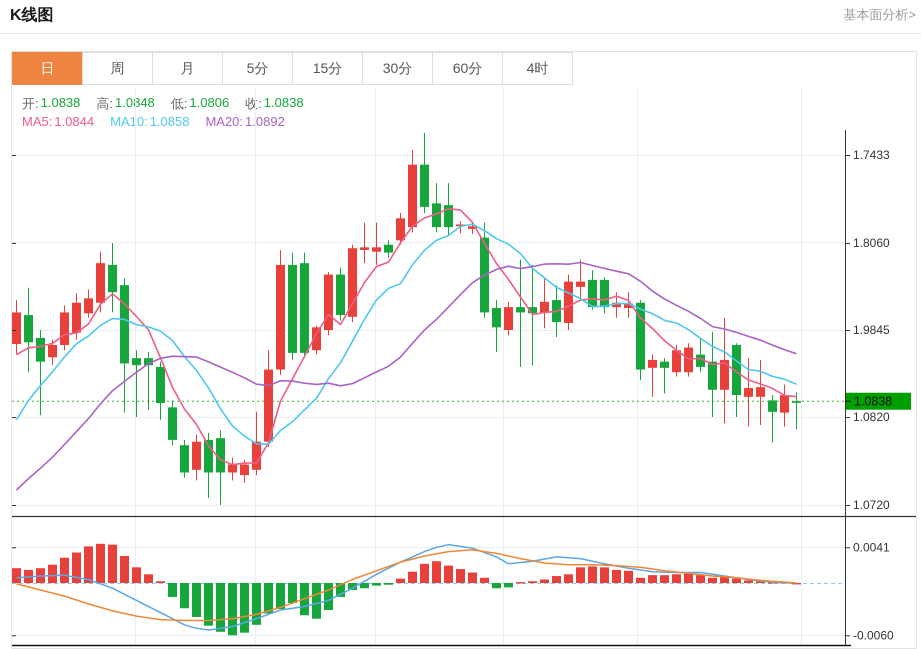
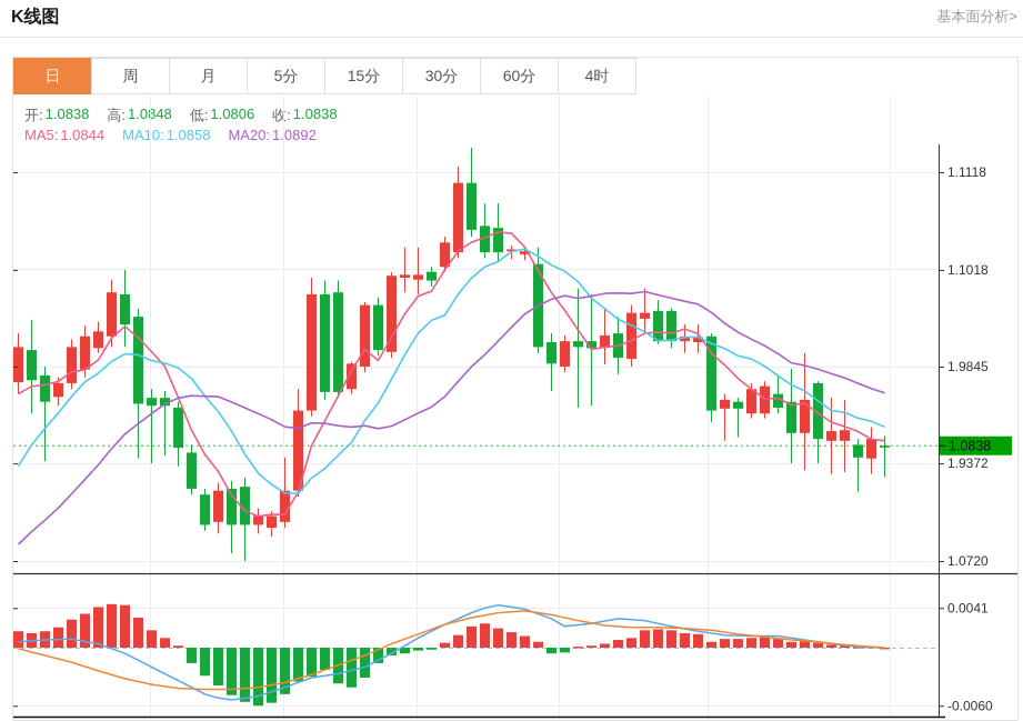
  K线图
  基本面分析>
  日
  周
  月
  5分
  15分
  30分
  60分
  4时
  开:
  1.0838
  高:
  1.0848
  低:
  1.0806
  收:
  1.0838
  MA5:
  1.0844
  MA10:
  1.0858
  MA20:
  1.0892
- 1.7433
+ 1.1118
- 1.8060
+ 1.1018
  1.9845
- 1.0820
+ 1.9372
  1.0720
  0.0041
  -0.0060
  1.0838
